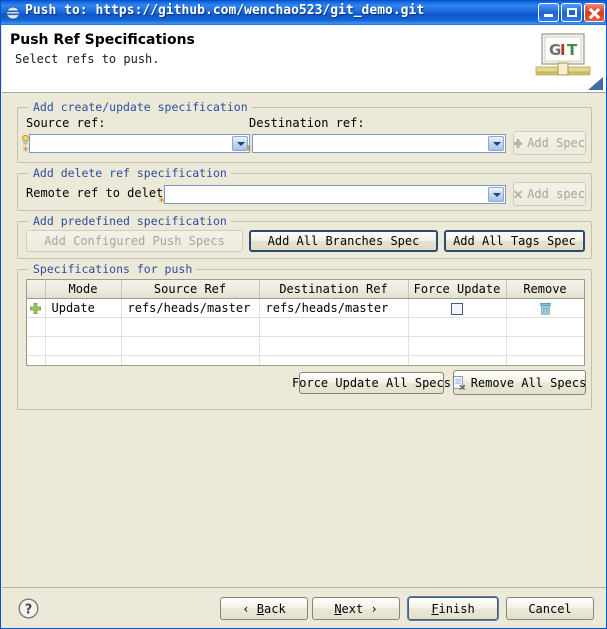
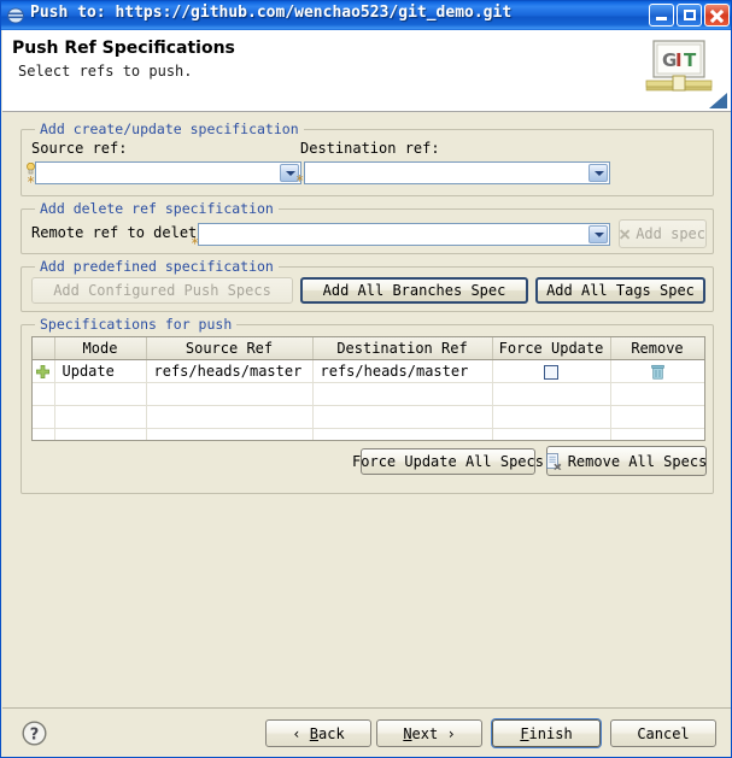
  Push to: https://github.com/wenchao523/git_demo.git
  Push Ref Specifications
  Select refs to push.
  G
  I
  T
  Add create/update specification
  Source ref:
  *
  Destination ref:
  *
- Add Spec
  Add delete ref specification
  Remote ref to delet
  *
  Add spec
  Add predefined specification
  Add Configured Push Specs
  Add All Branches Spec
  Add All Tags Spec
  Specifications for push
  	Mode	Source Ref	Destination Ref	Force Update	Remove
  	Update	refs/heads/master	refs/heads/master
  Force Update All Specs
  Remove All Specs
  ?
  ‹ Back
  Next ›
  Finish
  Cancel
